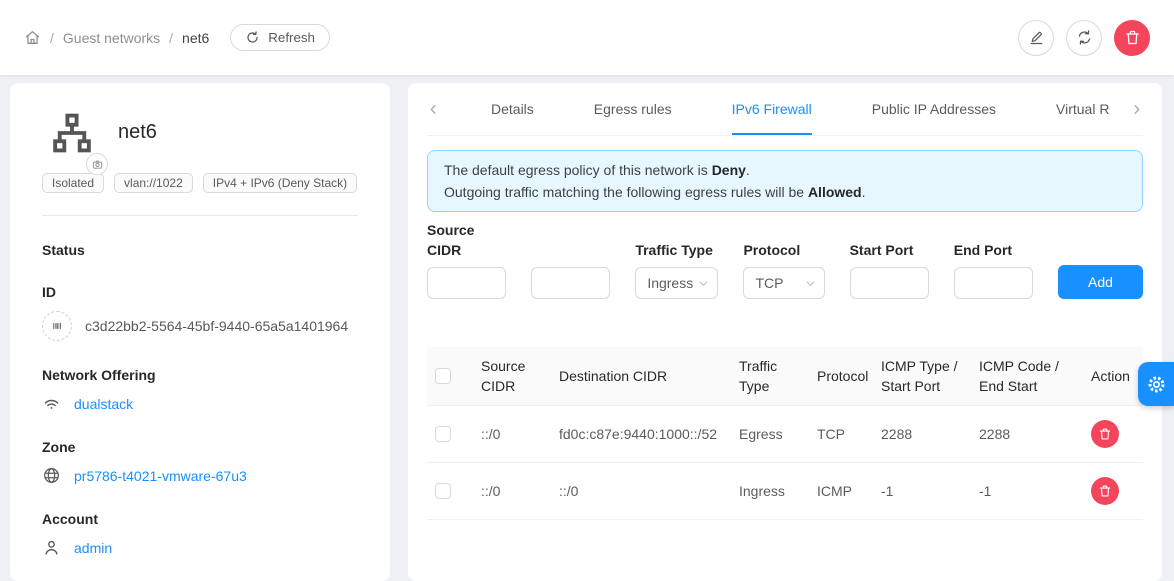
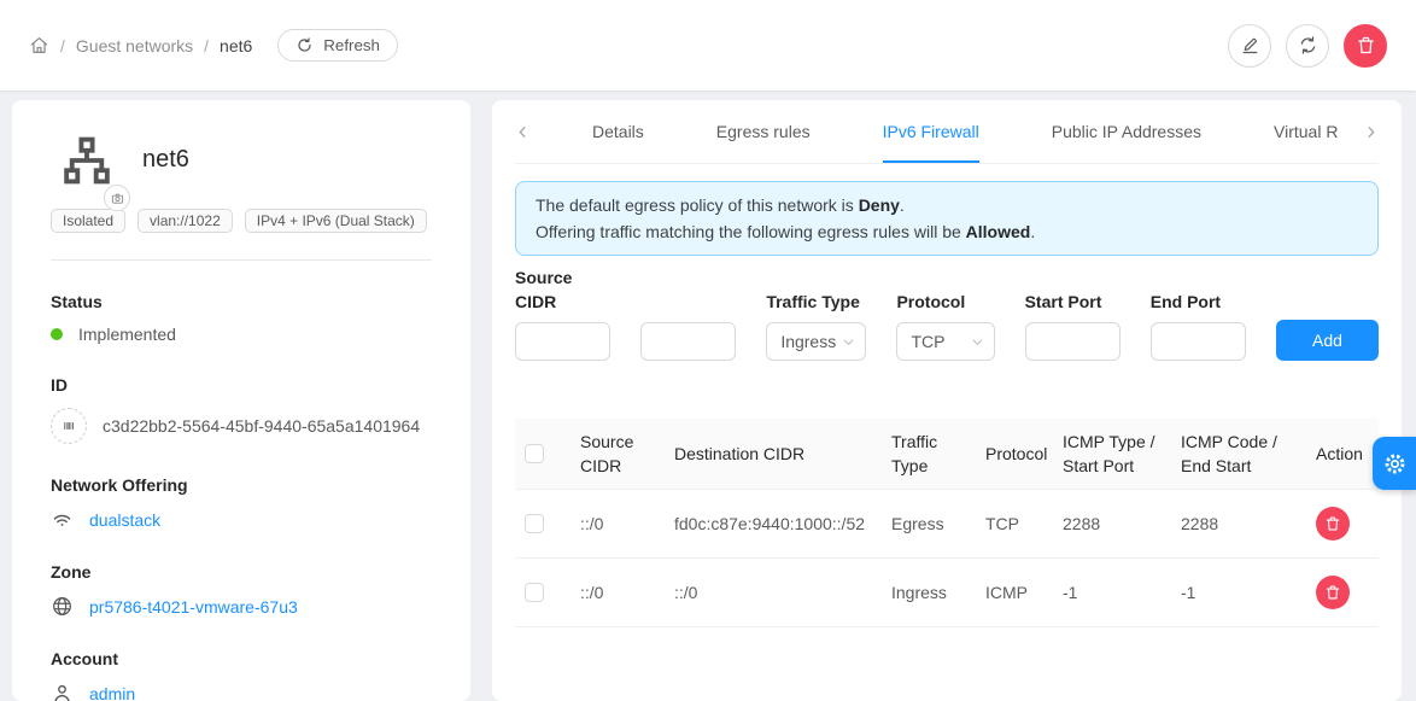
  /
  Guest networks
  /
  net6
  Refresh
  net6
  Isolated
  vlan://1022
- IPv4 + IPv6 (Deny Stack)
+ IPv4 + IPv6 (Dual Stack)
  Status
+ Implemented
  ID
  c3d22bb2-5564-45bf-9440-65a5a1401964
  Network Offering
  dualstack
  Zone
  pr5786-t4021-vmware-67u3
  Account
  admin
  Details
  Egress rules
  IPv6 Firewall
  Public IP Addresses
  The default egress policy of this network is Deny.
- Outgoing traffic matching the following egress rules will be Allowed.
+ Offering traffic matching the following egress rules will be Allowed.
  Source CIDR
  Traffic Type
  Ingress
  Protocol
  TCP
  Start Port
  End Port
  Add
  	Source CIDR	Destination CIDR	Traffic Type	Protocol	ICMP Type / Start Port	ICMP Code / End Start	Action
  	::/0	fd0c:c87e:9440:1000::/52	Egress	TCP	2288	2288
  	::/0	::/0	Ingress	ICMP	-1	-1
